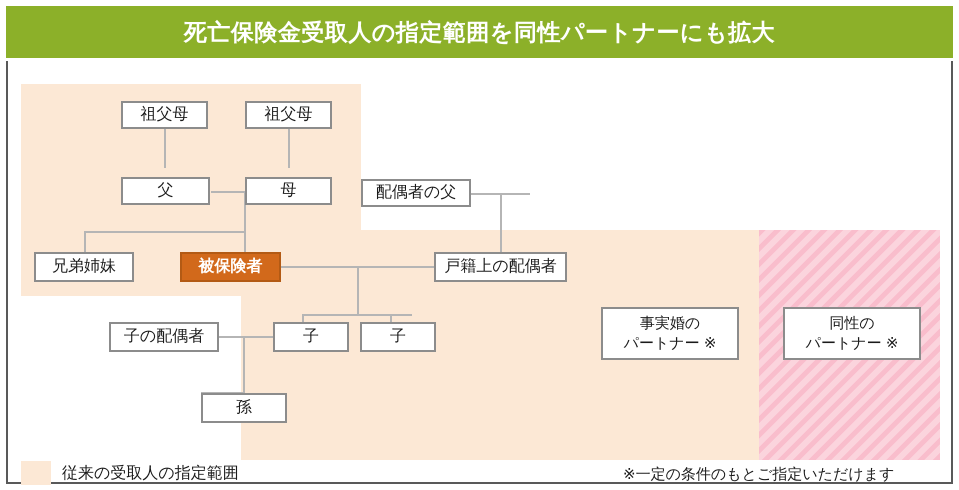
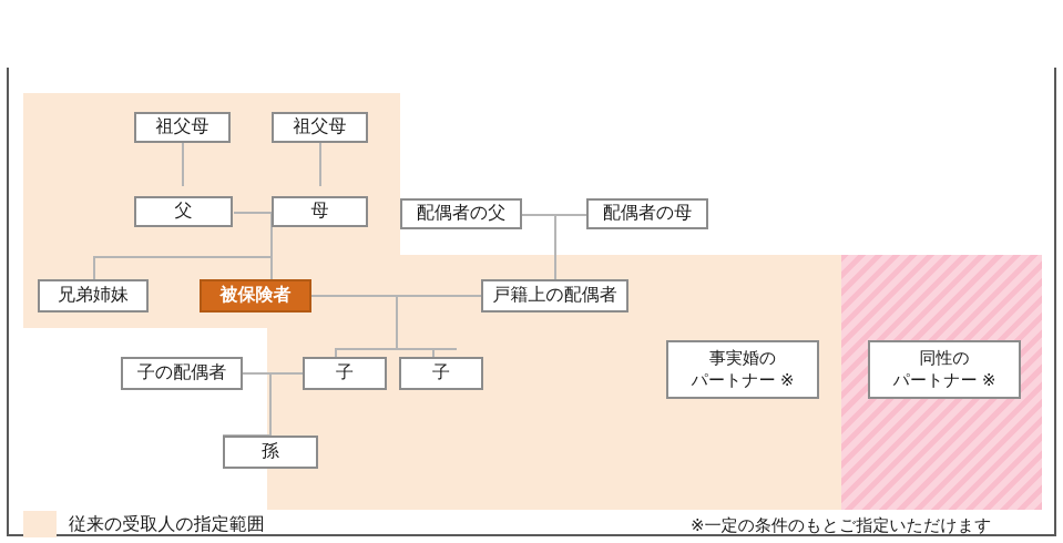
- 死亡保険金受取人の指定範囲を同性パートナーにも拡大
  祖父母
  祖父母
  父
  母
  配偶者の父
+ 配偶者の母
  兄弟姉妹
  被保険者
  戸籍上の配偶者
  子の配偶者
  子
  子
  孫
  事実婚の
  パートナー ※
  同性の
  パートナー ※
  従来の受取人の指定範囲
  ※一定の条件のもとご指定いただけます
